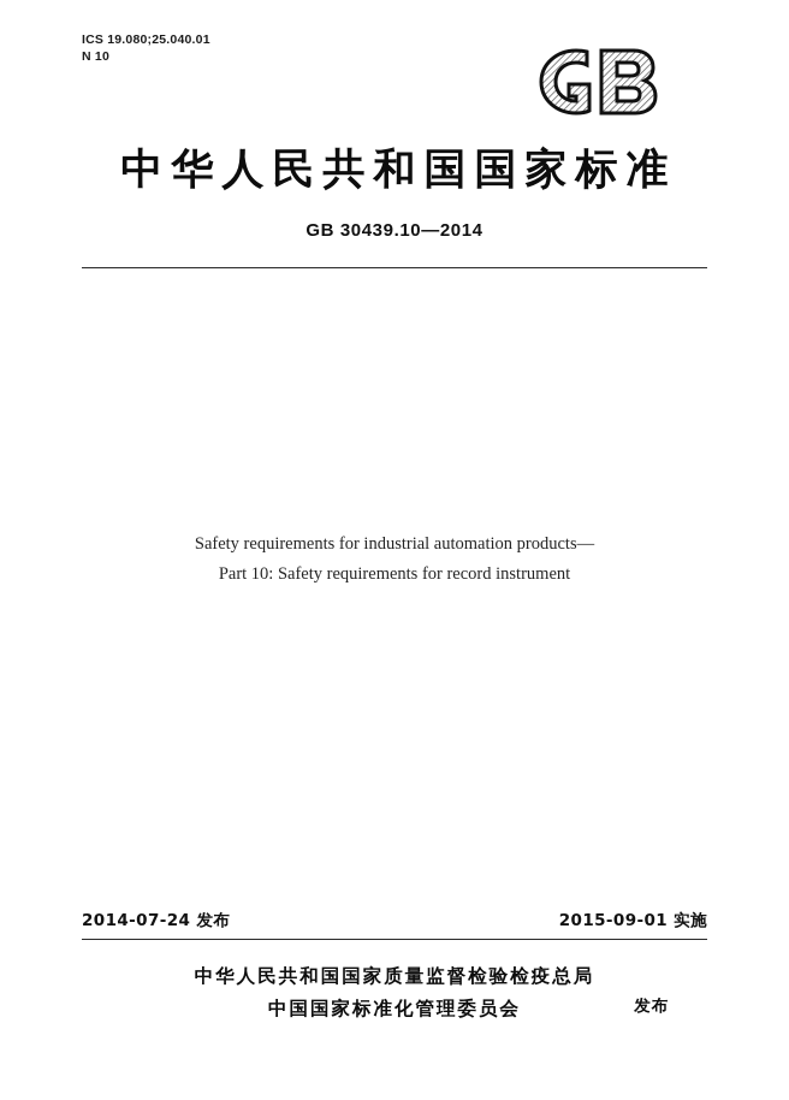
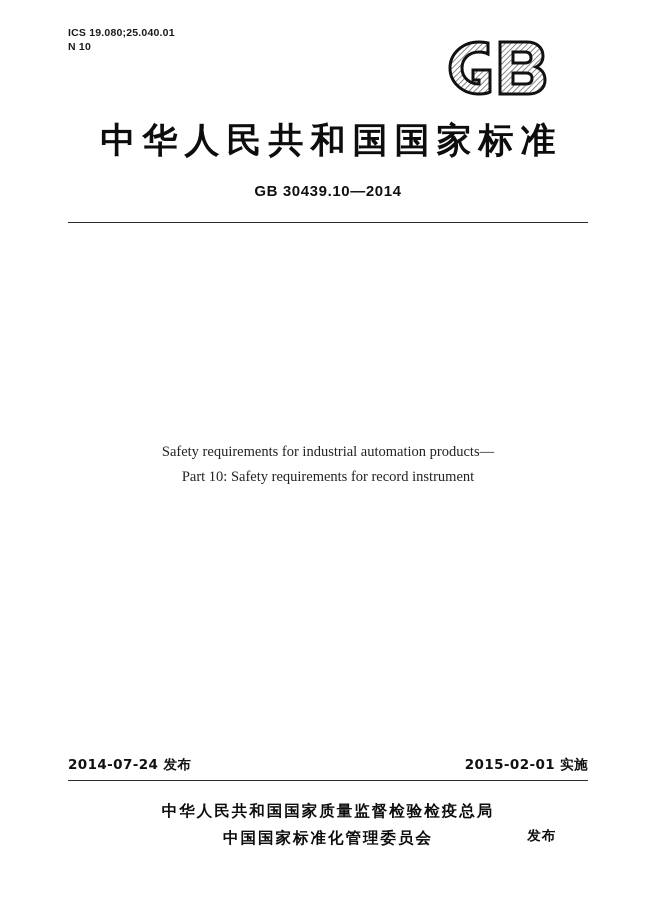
  ICS 19.080;25.040.01
  N 10
  中华人民共和国国家标准
  GB 30439.10—2014
  Safety requirements for industrial automation products—
  Part 10: Safety requirements for record instrument
  2014-07-24 发布
- 2015-09-01 实施
+ 2015-02-01 实施
  中华人民共和国国家质量监督检验检疫总局
  中国国家标准化管理委员会
  发布
